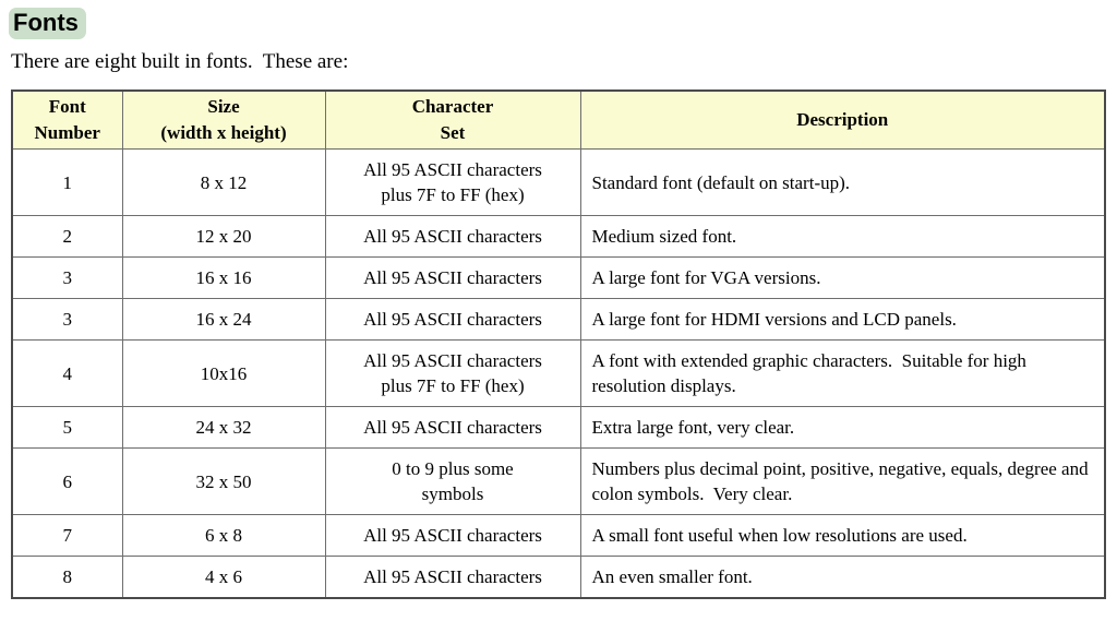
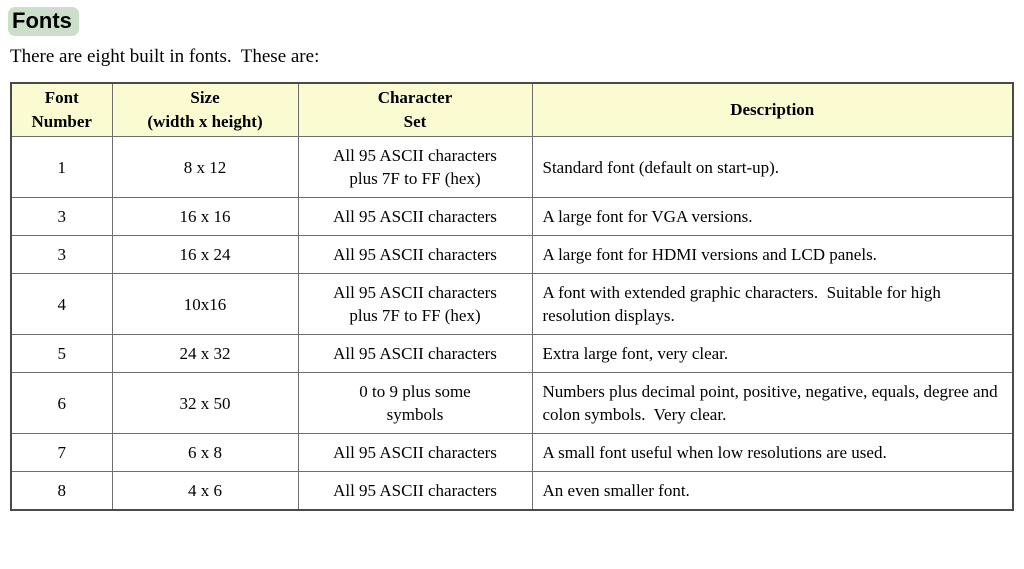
  Fonts
  There are eight built in fonts. These are:
  Font Number	Size (width x height)	Character Set	Description
  1	8 x 12	All 95 ASCII characters plus 7F to FF (hex)	Standard font (default on start-up).
- 2	12 x 20	All 95 ASCII characters	Medium sized font.
  3	16 x 16	All 95 ASCII characters	A large font for VGA versions.
  3	16 x 24	All 95 ASCII characters	A large font for HDMI versions and LCD panels.
  4	10x16	All 95 ASCII characters plus 7F to FF (hex)	A font with extended graphic characters. Suitable for high resolution displays.
  5	24 x 32	All 95 ASCII characters	Extra large font, very clear.
  6	32 x 50	0 to 9 plus some symbols	Numbers plus decimal point, positive, negative, equals, degree and colon symbols. Very clear.
  7	6 x 8	All 95 ASCII characters	A small font useful when low resolutions are used.
  8	4 x 6	All 95 ASCII characters	An even smaller font.
